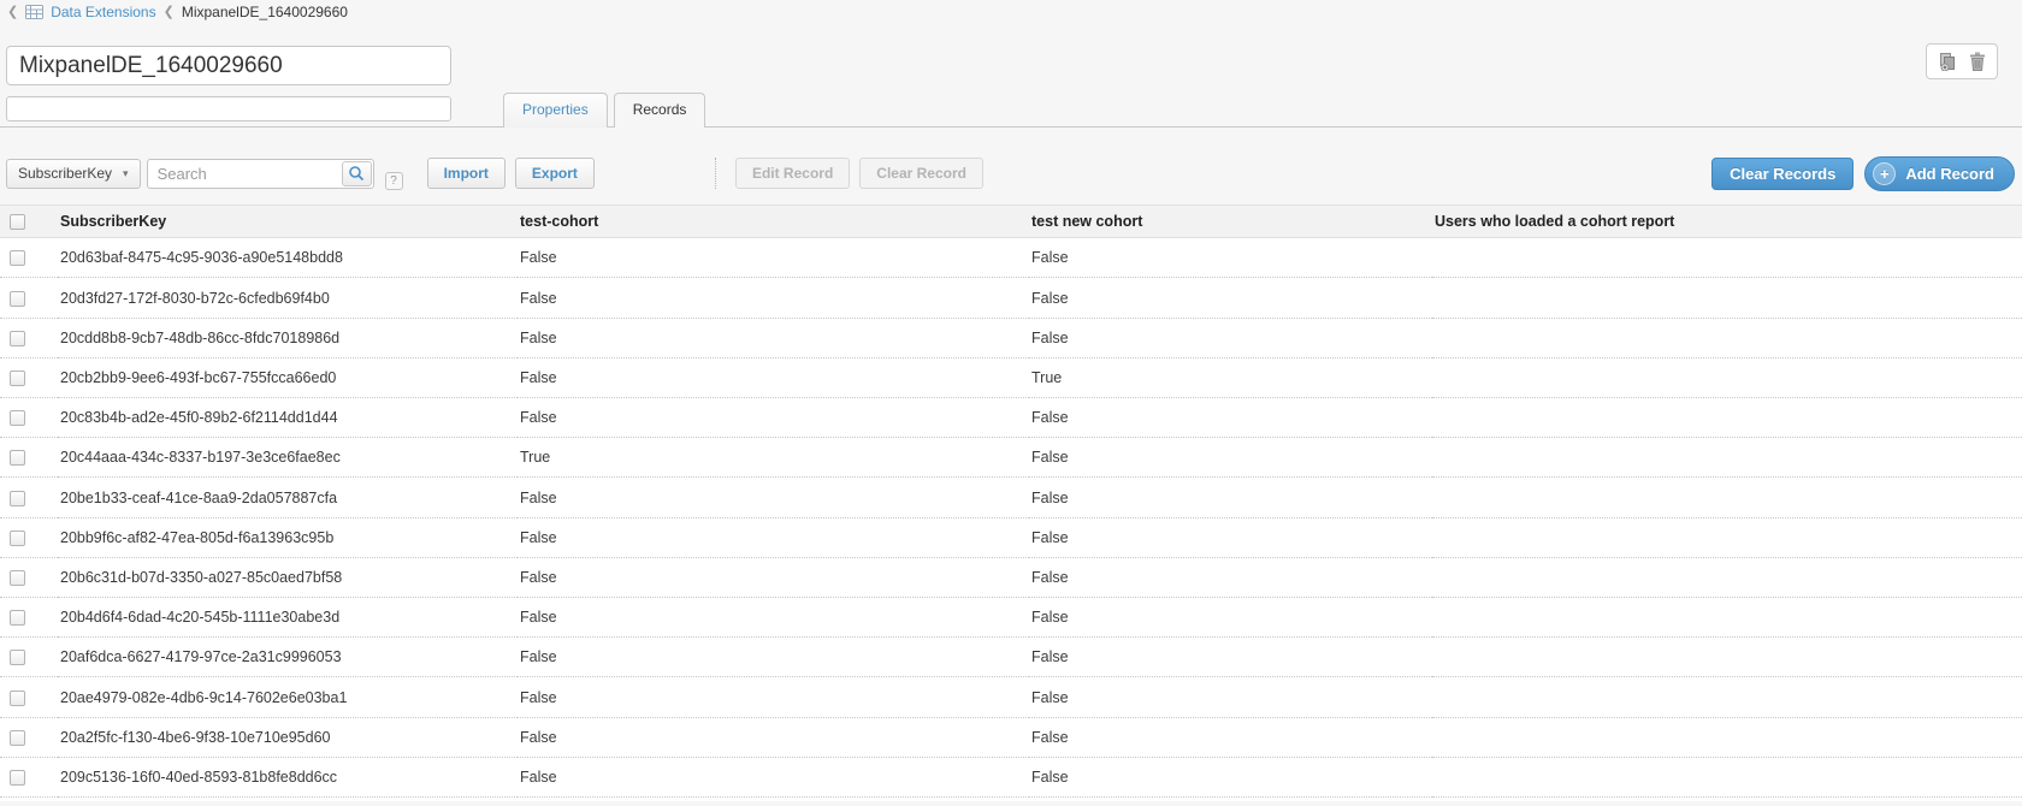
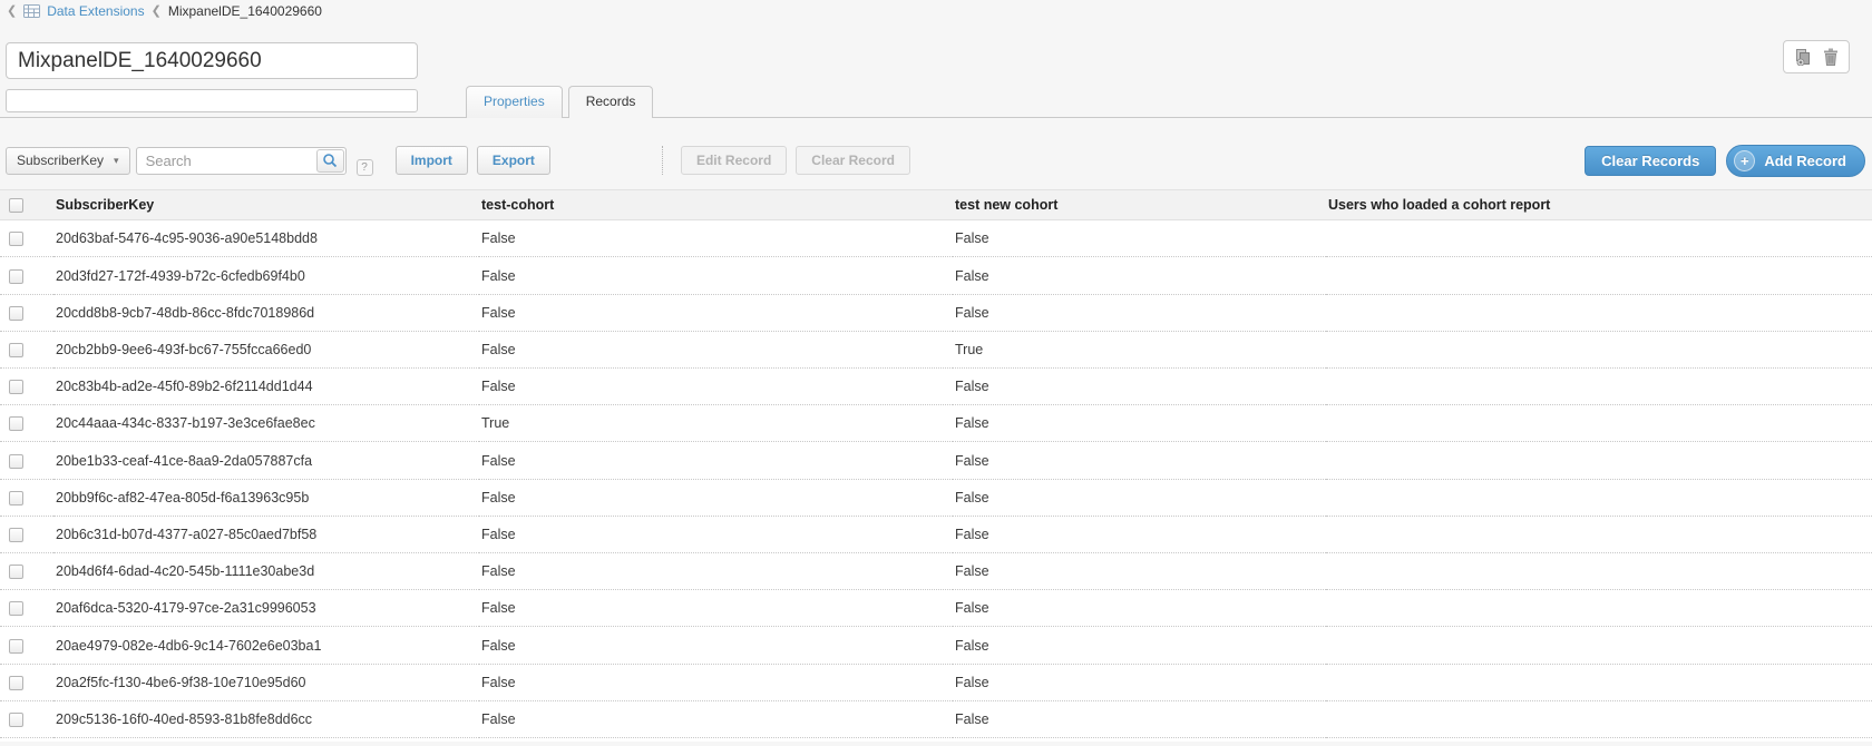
  ❮
  Data Extensions
  ❮
  MixpanelDE_1640029660
  MixpanelDE_1640029660
  Properties
  Records
  SubscriberKey
  ▾
  Search
  ?
  Import
  Export
  Edit Record
  Clear Record
  Clear Records
  +
  Add Record
  	SubscriberKey	test-cohort	test new cohort	Users who loaded a cohort report
- 	20d63baf-8475-4c95-9036-a90e5148bdd8	False	False
+ 	20d63baf-5476-4c95-9036-a90e5148bdd8	False	False
- 	20d3fd27-172f-8030-b72c-6cfedb69f4b0	False	False
+ 	20d3fd27-172f-4939-b72c-6cfedb69f4b0	False	False
  	20cdd8b8-9cb7-48db-86cc-8fdc7018986d	False	False
  	20cb2bb9-9ee6-493f-bc67-755fcca66ed0	False	True
  	20c83b4b-ad2e-45f0-89b2-6f2114dd1d44	False	False
  	20c44aaa-434c-8337-b197-3e3ce6fae8ec	True	False
  	20be1b33-ceaf-41ce-8aa9-2da057887cfa	False	False
  	20bb9f6c-af82-47ea-805d-f6a13963c95b	False	False
- 	20b6c31d-b07d-3350-a027-85c0aed7bf58	False	False
+ 	20b6c31d-b07d-4377-a027-85c0aed7bf58	False	False
  	20b4d6f4-6dad-4c20-545b-1111e30abe3d	False	False
- 	20af6dca-6627-4179-97ce-2a31c9996053	False	False
+ 	20af6dca-5320-4179-97ce-2a31c9996053	False	False
  	20ae4979-082e-4db6-9c14-7602e6e03ba1	False	False
  	20a2f5fc-f130-4be6-9f38-10e710e95d60	False	False
  	209c5136-16f0-40ed-8593-81b8fe8dd6cc	False	False
